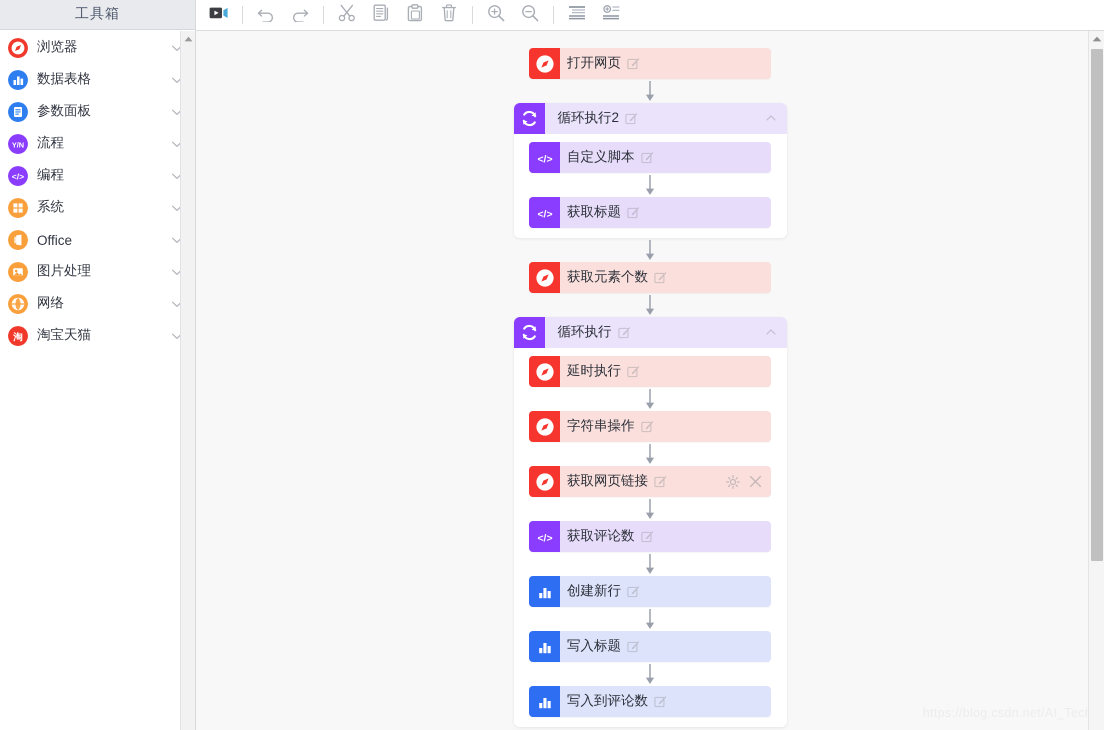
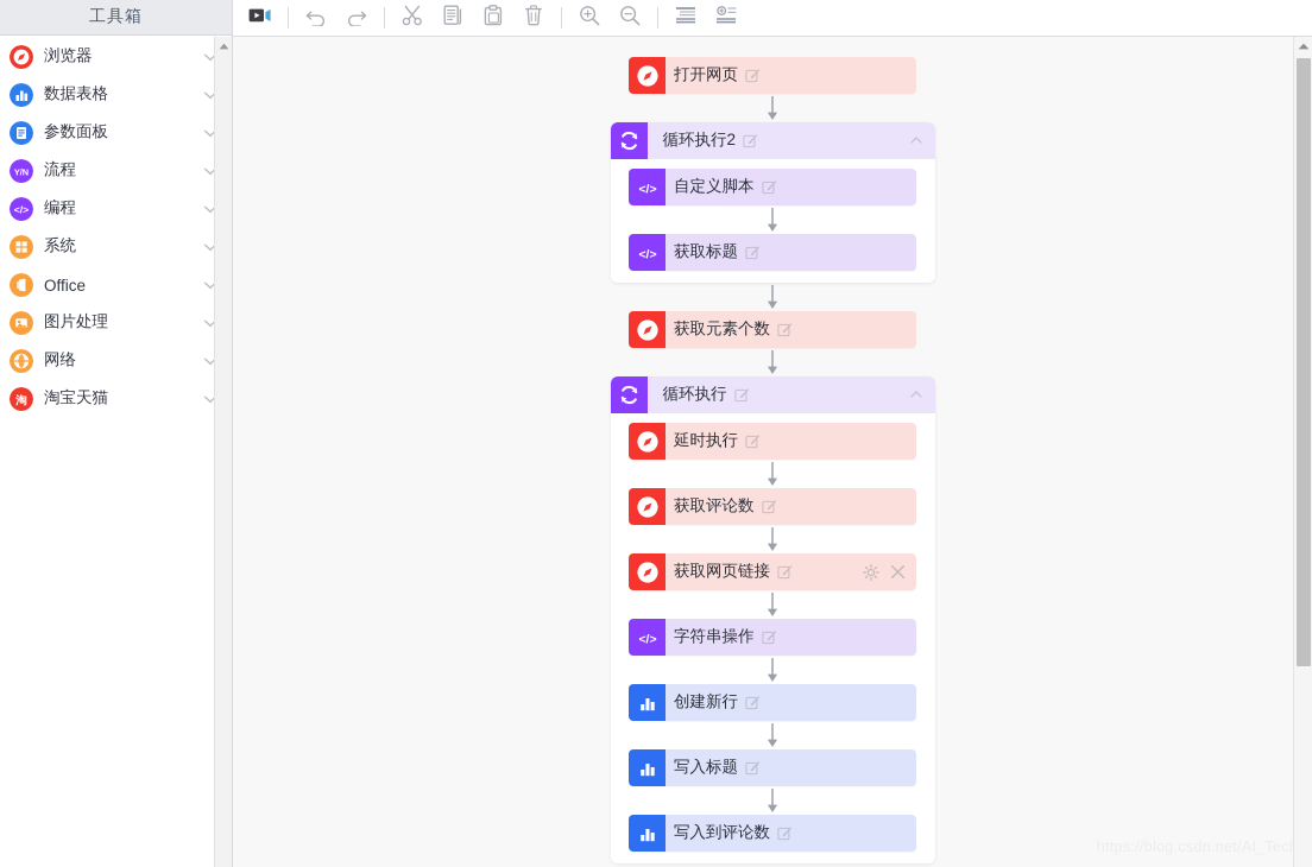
  工具箱
  浏览器
  数据表格
  参数面板
  Y/N
  流程
  </>
  编程
  系统
  Office
  图片处理
  网络
  淘
  淘宝天猫
  打开网页
  循环执行2
  </>
  自定义脚本
  </>
  获取标题
  获取元素个数
  循环执行
  延时执行
- 字符串操作
+ 获取评论数
  获取网页链接
  </>
- 获取评论数
+ 字符串操作
  创建新行
  写入标题
  写入到评论数
